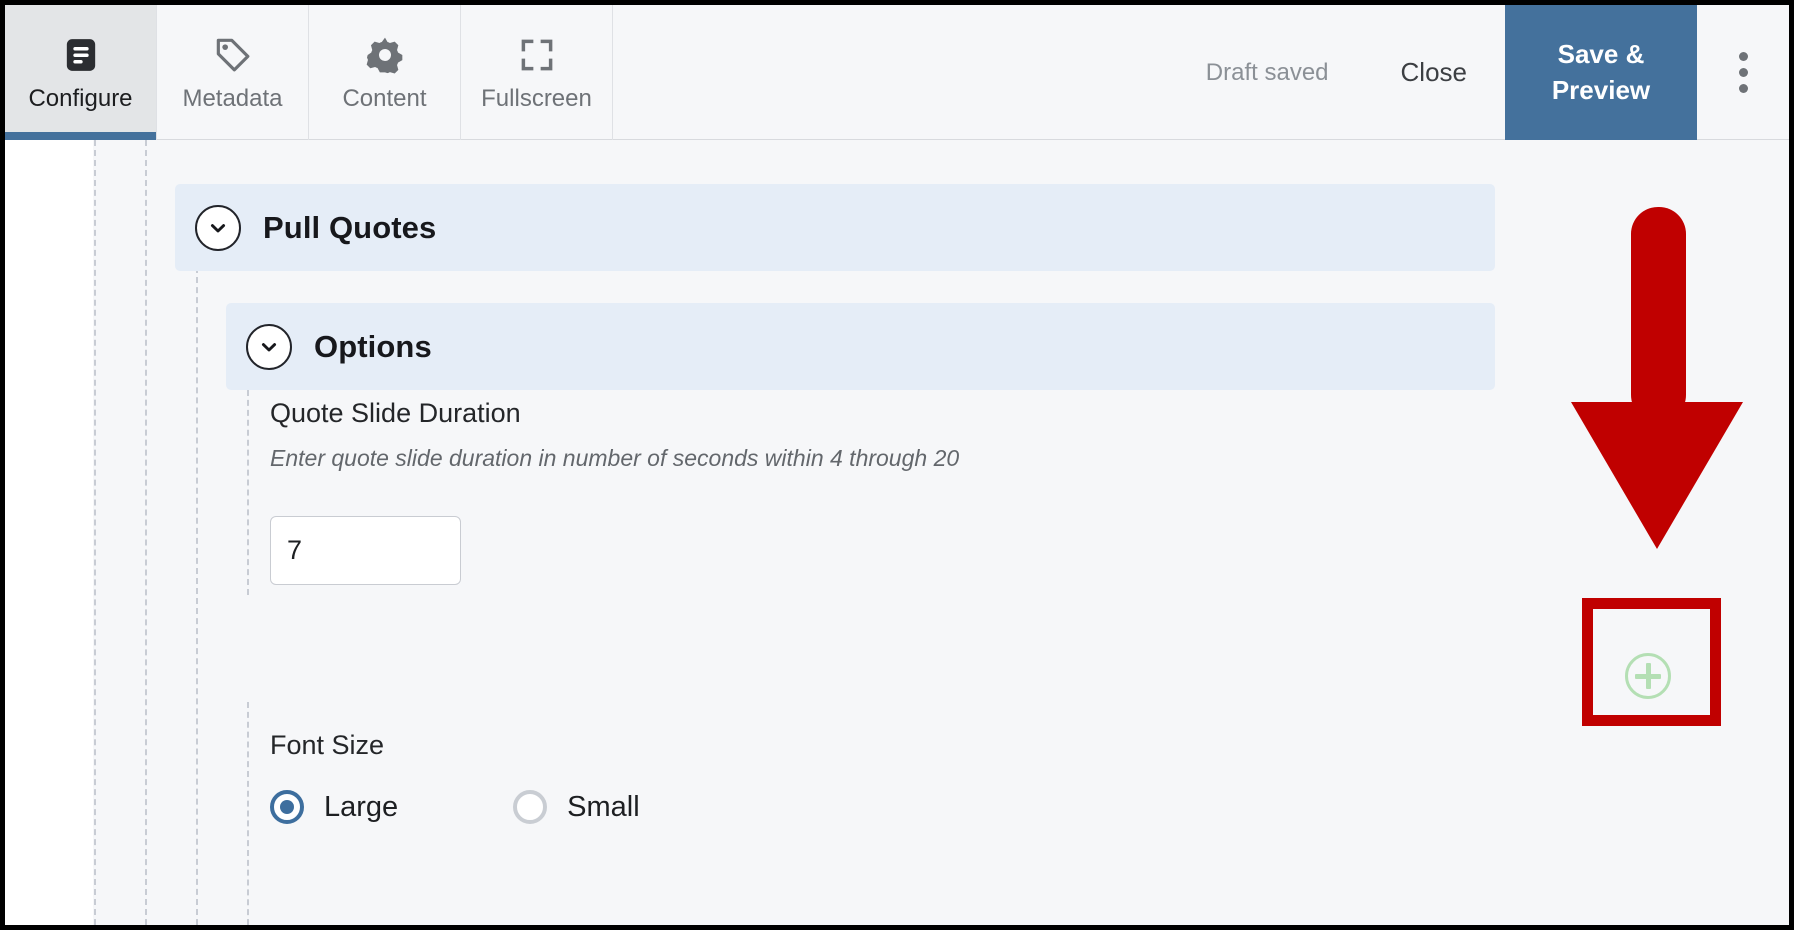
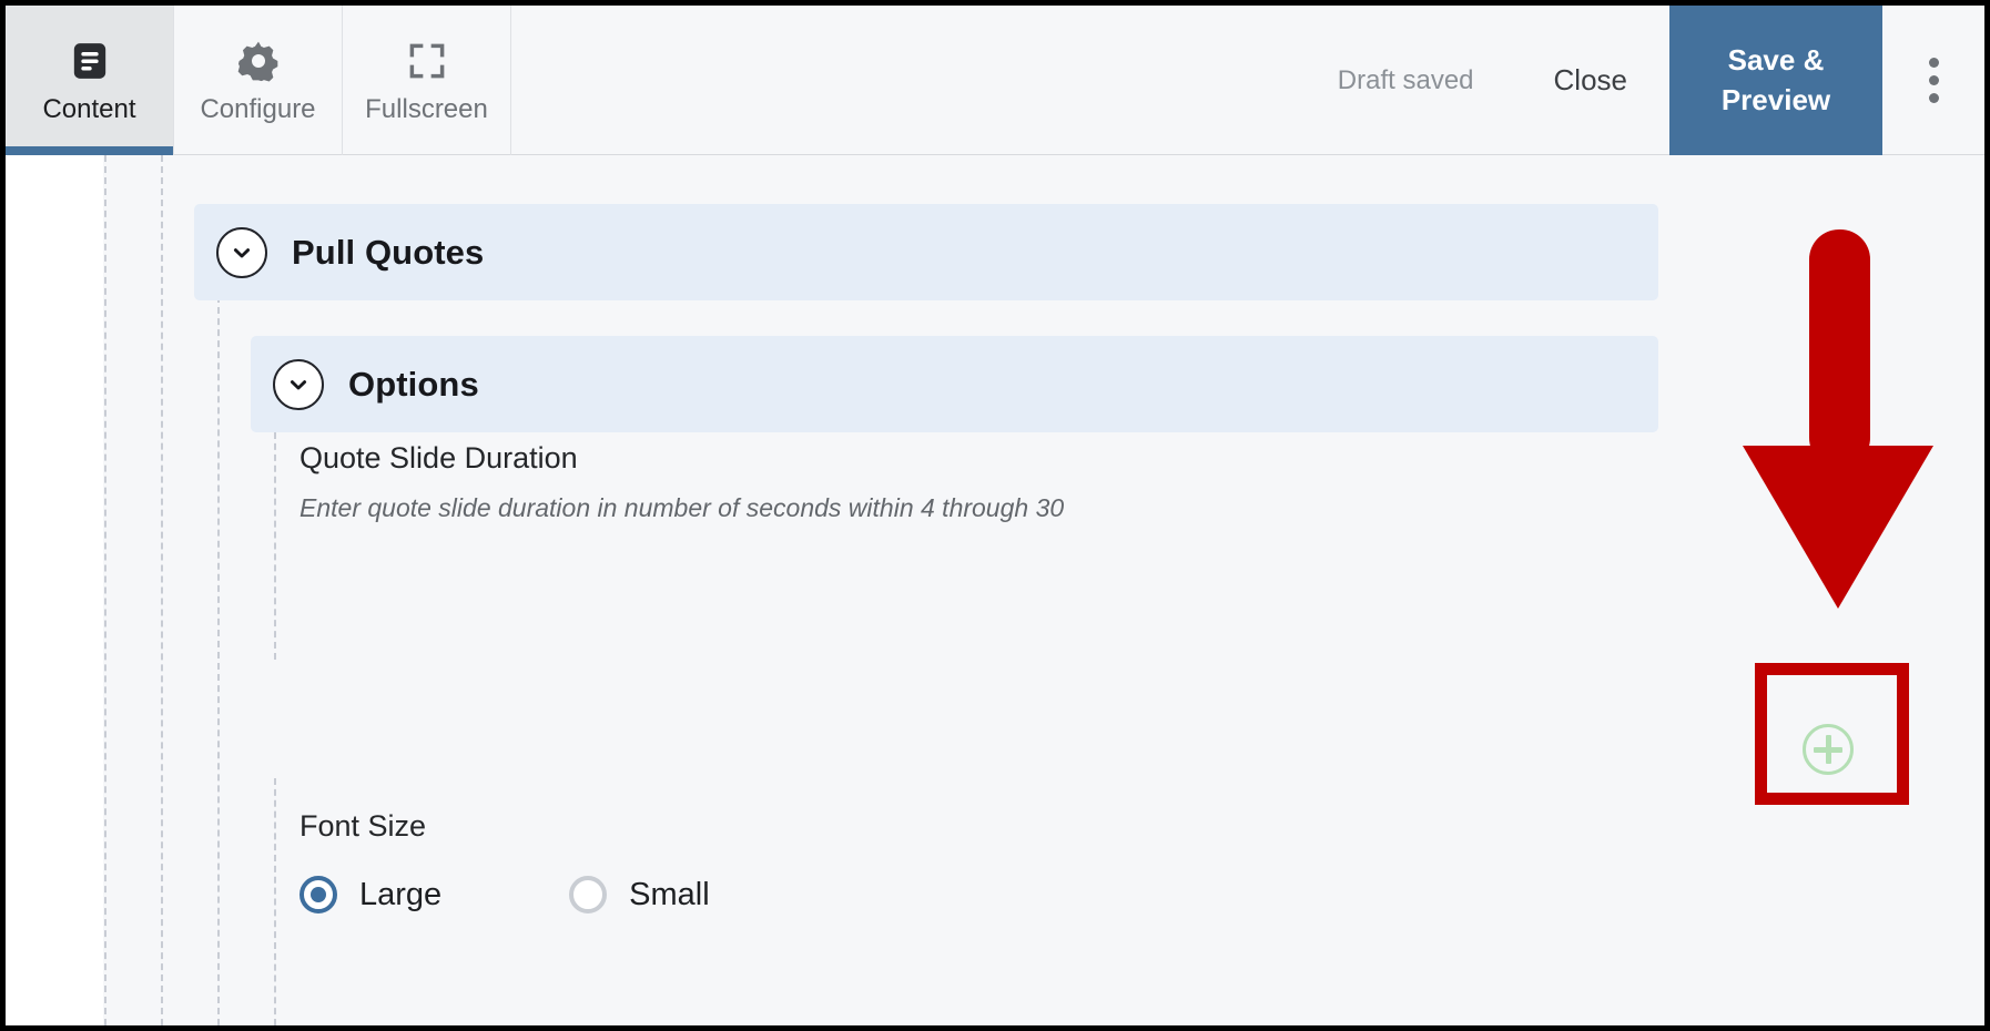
- Configure
+ Content
- Metadata
- Content
+ Configure
  Fullscreen
  Draft saved
  Close
  Save &
  Preview
  Pull Quotes
  Options
  Quote Slide Duration
- Enter quote slide duration in number of seconds within 4 through 20
+ Enter quote slide duration in number of seconds within 4 through 30
- 7
  Font Size
  Large
  Small
